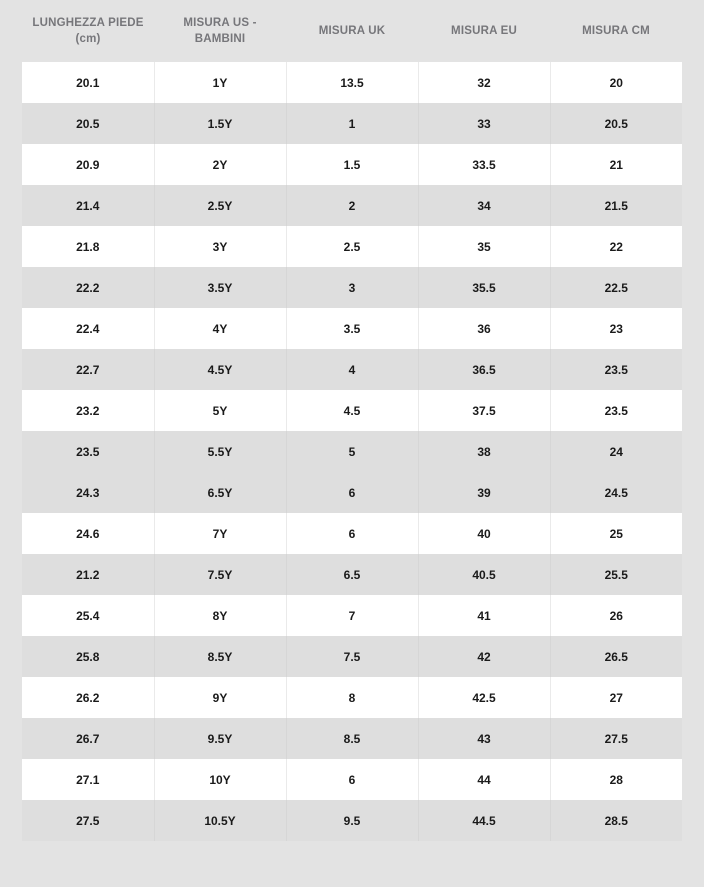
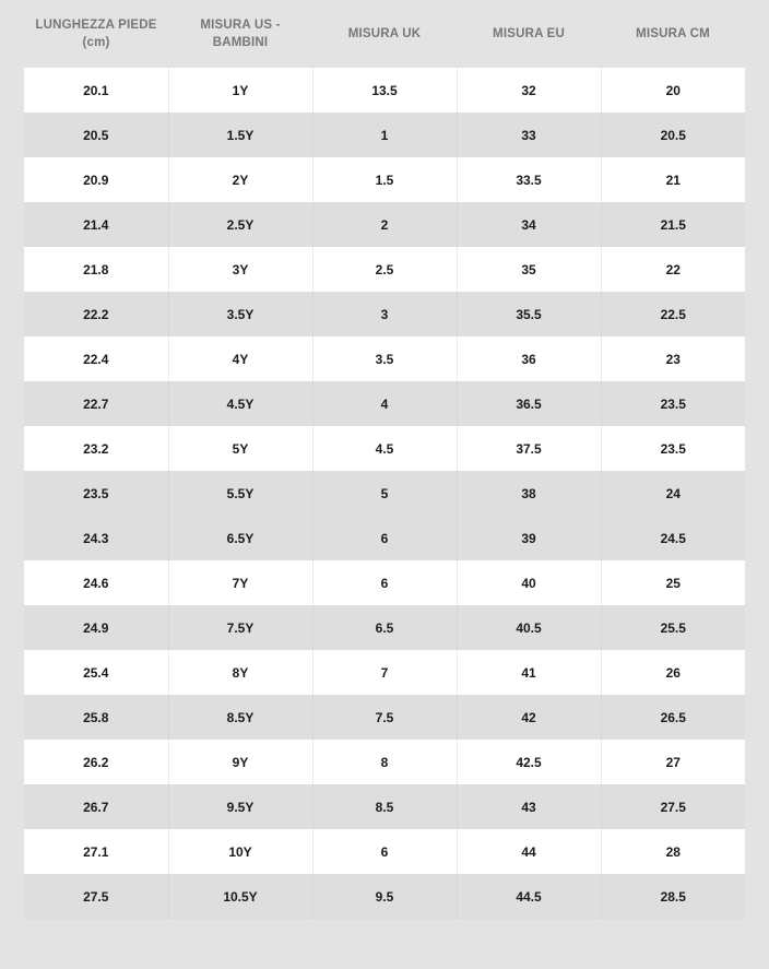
  LUNGHEZZA PIEDE (cm)	MISURA US - BAMBINI	MISURA UK	MISURA EU	MISURA CM
  20.1	1Y	13.5	32	20
  20.5	1.5Y	1	33	20.5
  20.9	2Y	1.5	33.5	21
  21.4	2.5Y	2	34	21.5
  21.8	3Y	2.5	35	22
  22.2	3.5Y	3	35.5	22.5
  22.4	4Y	3.5	36	23
  22.7	4.5Y	4	36.5	23.5
  23.2	5Y	4.5	37.5	23.5
  23.5	5.5Y	5	38	24
  24.3	6.5Y	6	39	24.5
  24.6	7Y	6	40	25
- 21.2	7.5Y	6.5	40.5	25.5
+ 24.9	7.5Y	6.5	40.5	25.5
  25.4	8Y	7	41	26
  25.8	8.5Y	7.5	42	26.5
  26.2	9Y	8	42.5	27
  26.7	9.5Y	8.5	43	27.5
  27.1	10Y	6	44	28
  27.5	10.5Y	9.5	44.5	28.5
